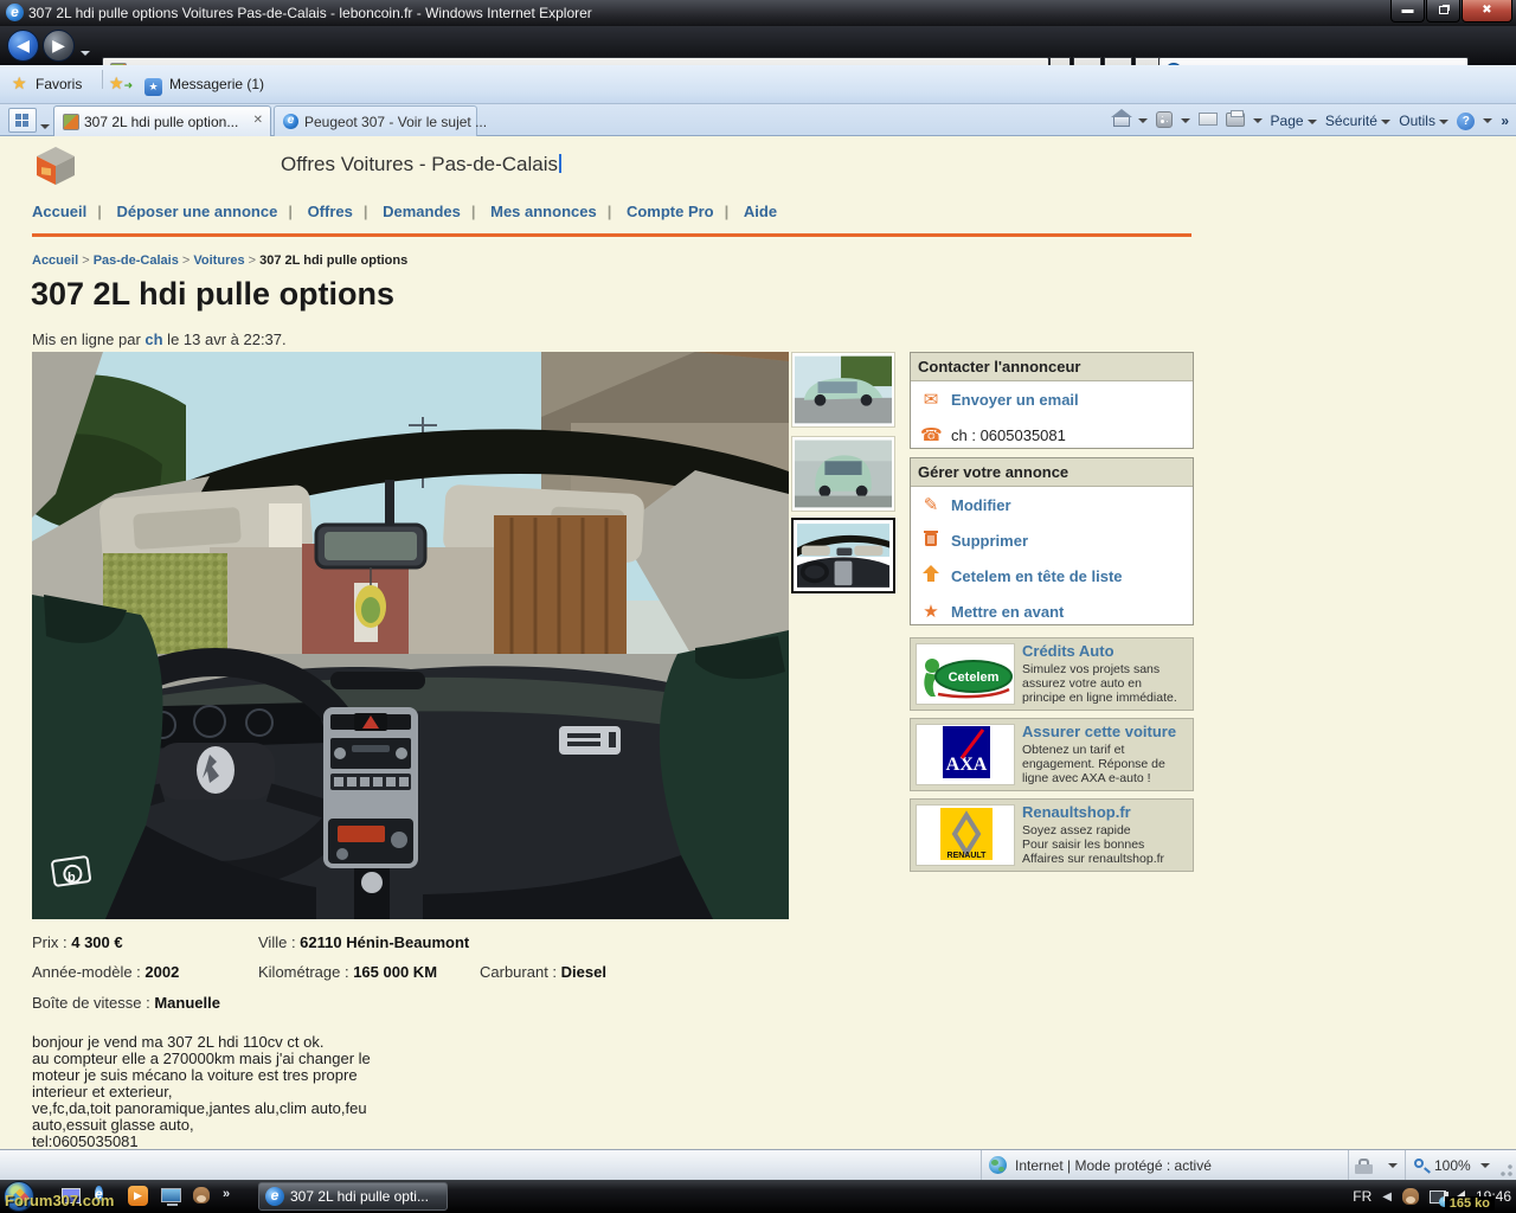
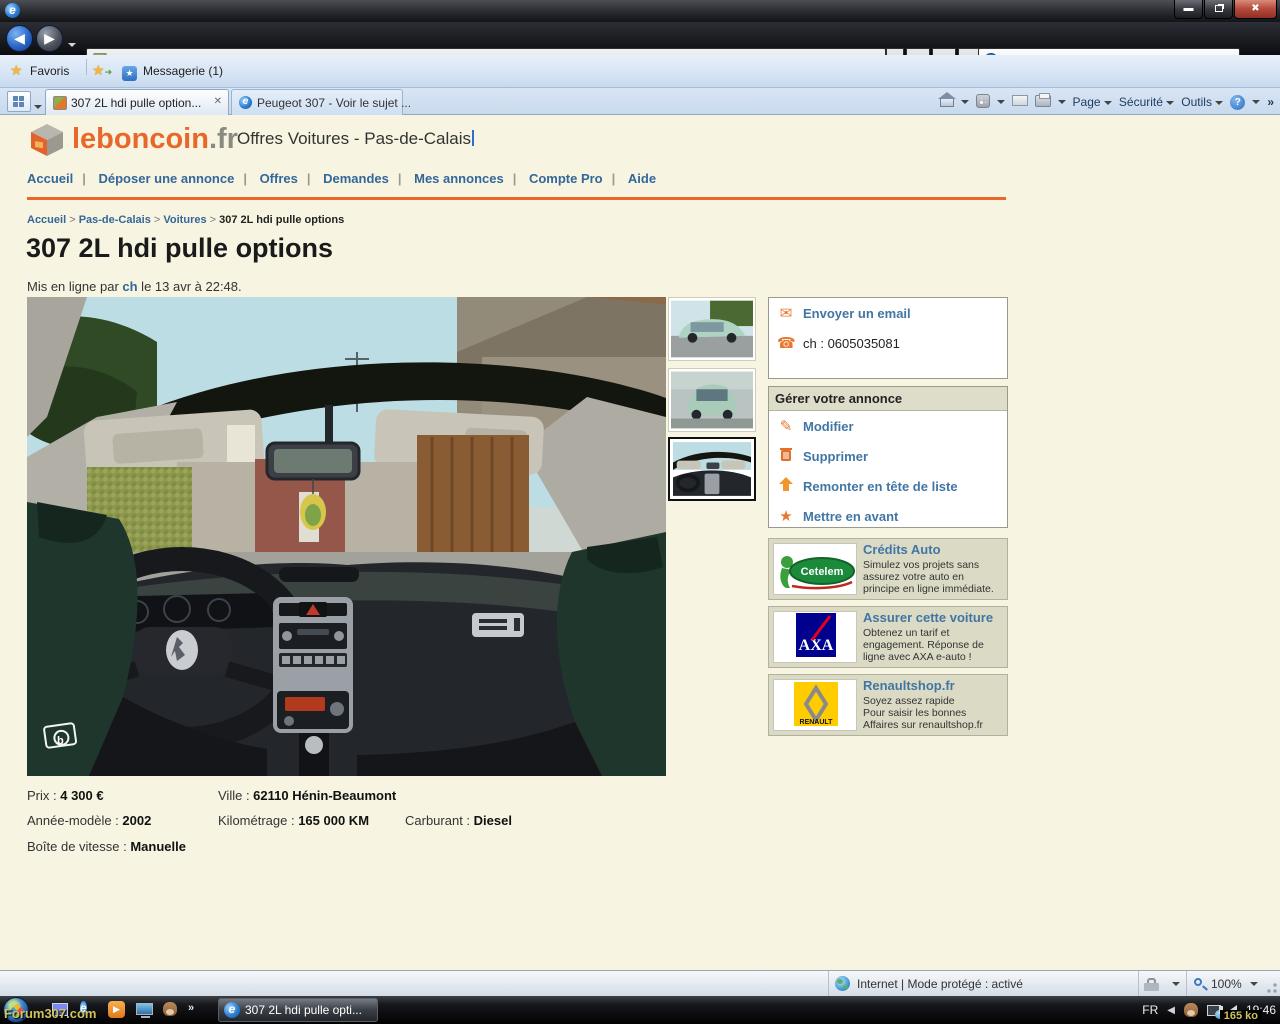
  e
- 307 2L hdi pulle options Voitures Pas-de-Calais - leboncoin.fr - Windows Internet Explorer
  ▬
  ✖
  ◀
  ▶
  ★
  Favoris
  ★➜
  ★
  Messagerie (1)
  307 2L hdi pulle option...
  ✕
  e
  Peugeot 307 - Voir le sujet ...
  Page
  Sécurité
  Outils
  ?
  »
+ leboncoin.fr
  Offres Voitures - Pas-de-Calais
  Accueil | Déposer une annonce | Offres | Demandes | Mes annonces | Compte Pro | Aide
  Accueil > Pas-de-Calais > Voitures > 307 2L hdi pulle options
  307 2L hdi pulle options
- Mis en ligne par ch le 13 avr à 22:37.
+ Mis en ligne par ch le 13 avr à 22:48.
  b
- Contacter l'annonceur
  ✉
  Envoyer un email
  ☎
  ch : 0605035081
  Gérer votre annonce
  ✎
  Modifier
  Supprimer
- Cetelem en tête de liste
+ Remonter en tête de liste
  ★
  Mettre en avant
  Cetelem
  Crédits Auto
  Simulez vos projets sans
  assurez votre auto en
  principe en ligne immédiate.
  AXA
  Assurer cette voiture
  Obtenez un tarif et
  engagement. Réponse de
  ligne avec AXA e-auto !
  Renaultshop.fr
  Soyez assez rapide
  Pour saisir les bonnes
  Affaires sur renaultshop.fr
  Prix : 4 300 €
  Ville : 62110 Hénin-Beaumont
  Année-modèle : 2002
  Kilométrage : 165 000 KM
  Carburant : Diesel
  Boîte de vitesse : Manuelle
- bonjour je vend ma 307 2L hdi 110cv ct ok.
- au compteur elle a 270000km mais j'ai changer le
- moteur je suis mécano la voiture est tres propre
- interieur et exterieur,
- ve,fc,da,toit panoramique,jantes alu,clim auto,feu
- auto,essuit glasse auto,
- tel:0605035081
  Internet | Mode protégé : activé
  100%
  e
  ▶
  »
  e
  307 2L hdi pulle opti...
  FR
  ◀
  Forum307.com
  165 ko
